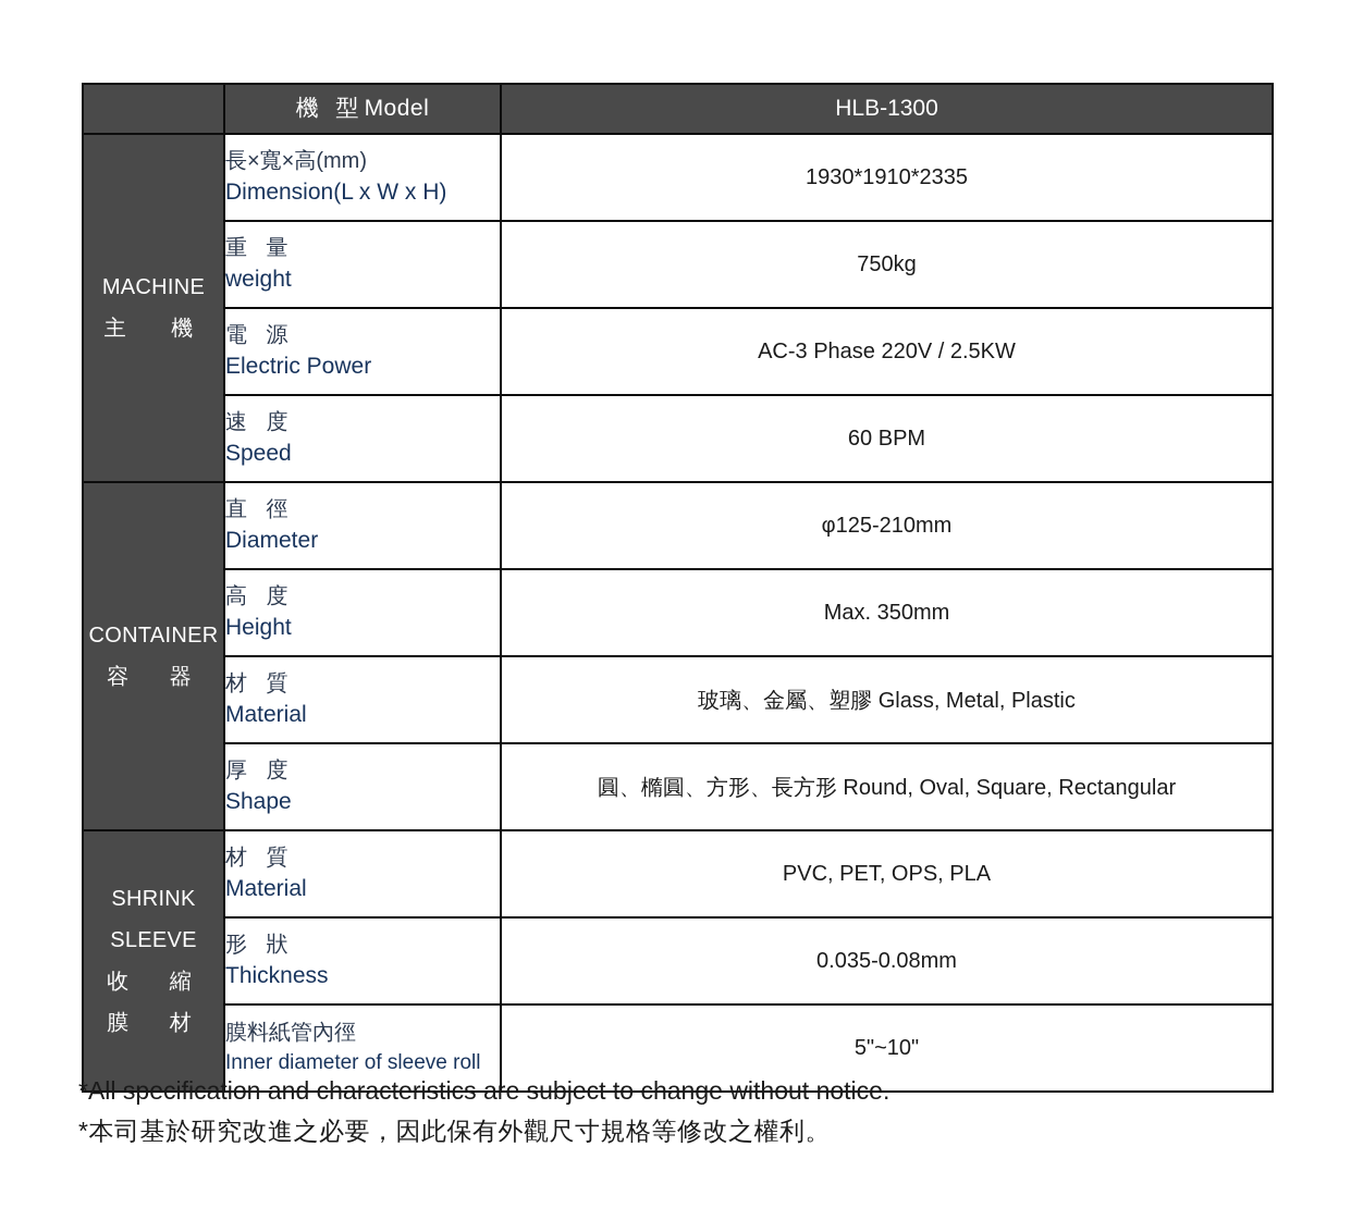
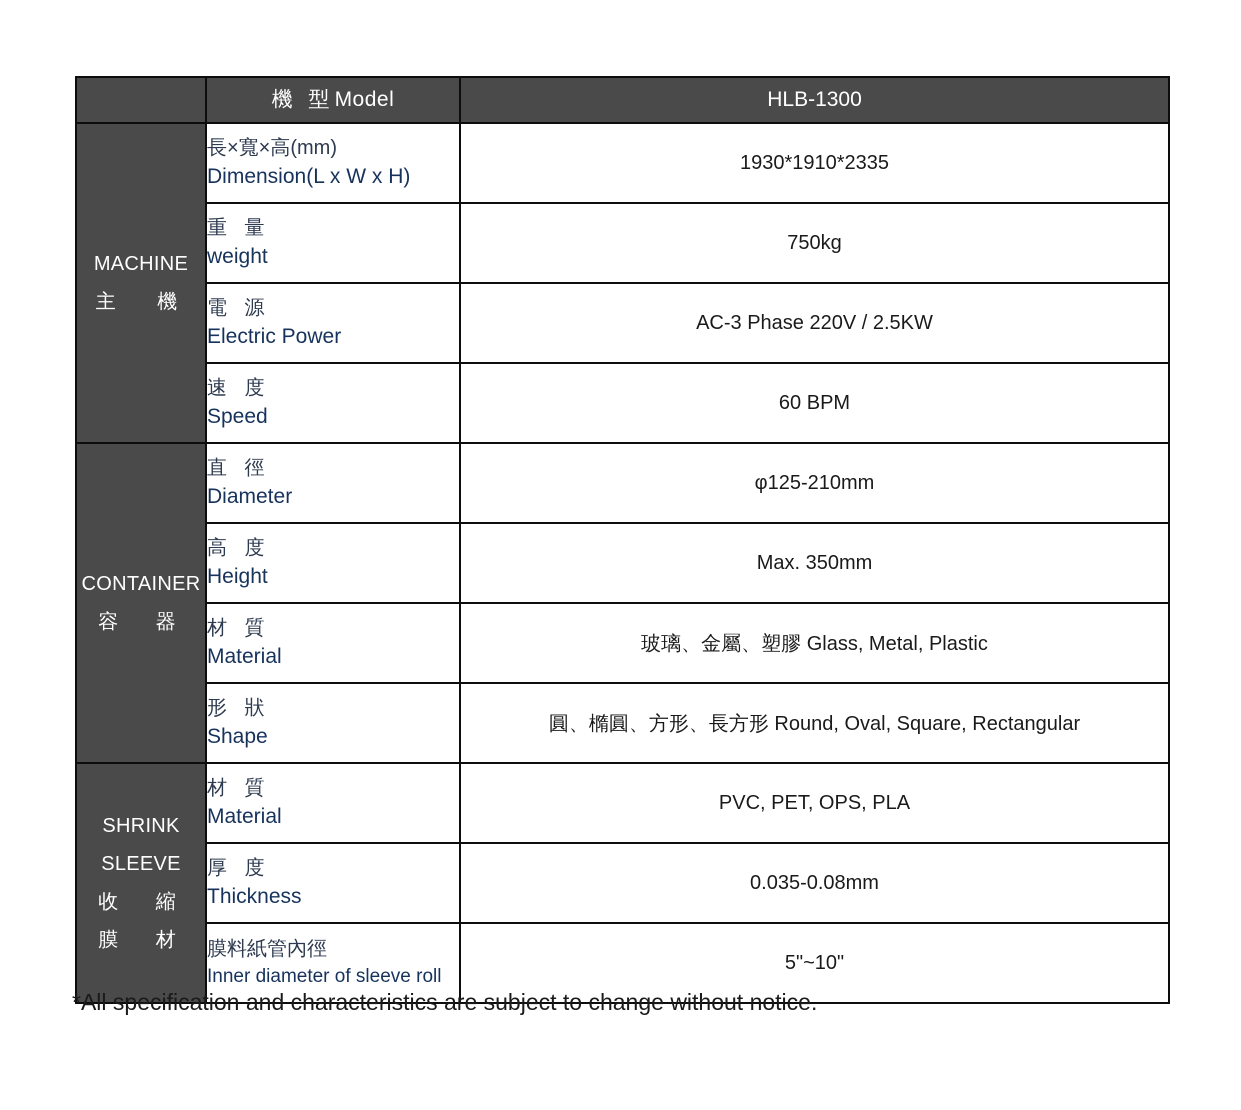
  	機 型Model	HLB-1300
  MACHINE 主 機	長×寬×高(mm) Dimension(L x W x H)	1930*1910*2335
  重 量 weight	750kg
  電 源 Electric Power	AC-3 Phase 220V / 2.5KW
  速 度 Speed	60 BPM
  CONTAINER 容 器	直 徑 Diameter	φ125-210mm
  高 度 Height	Max. 350mm
  材 質 Material	玻璃、金屬、塑膠 Glass, Metal, Plastic
- 厚 度 Shape	圓、橢圓、方形、長方形 Round, Oval, Square, Rectangular
+ 形 狀 Shape	圓、橢圓、方形、長方形 Round, Oval, Square, Rectangular
  SHRINK SLEEVE 收 縮 膜 材	材 質 Material	PVC, PET, OPS, PLA
- 形 狀 Thickness	0.035-0.08mm
+ 厚 度 Thickness	0.035-0.08mm
  膜料紙管內徑 Inner diameter of sleeve roll	5"~10"
  *All specification and characteristics are subject to change without notice.
- *本司基於研究改進之必要，因此保有外觀尺寸規格等修改之權利。
